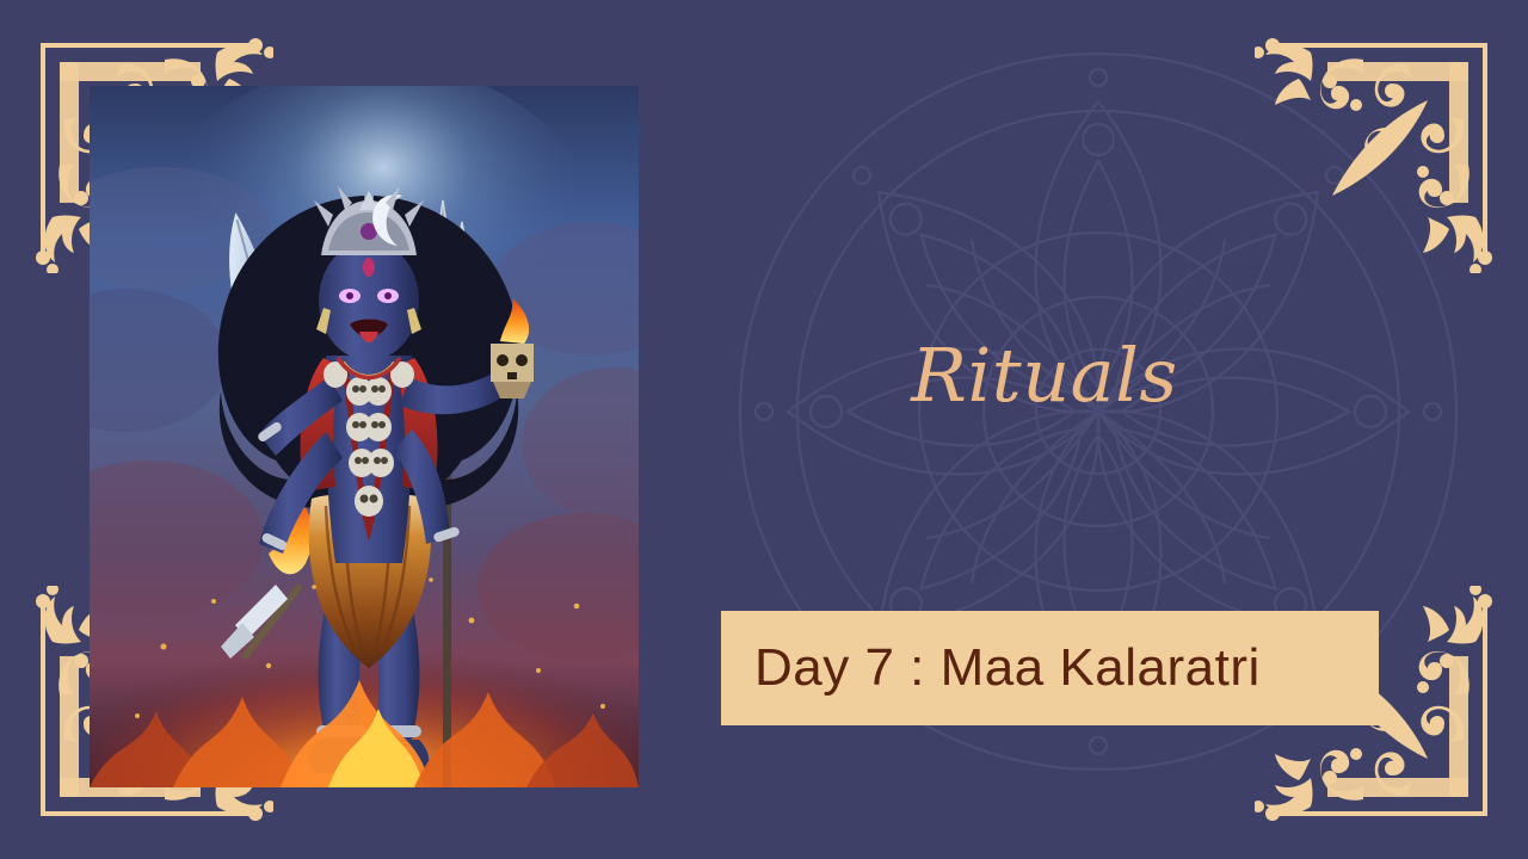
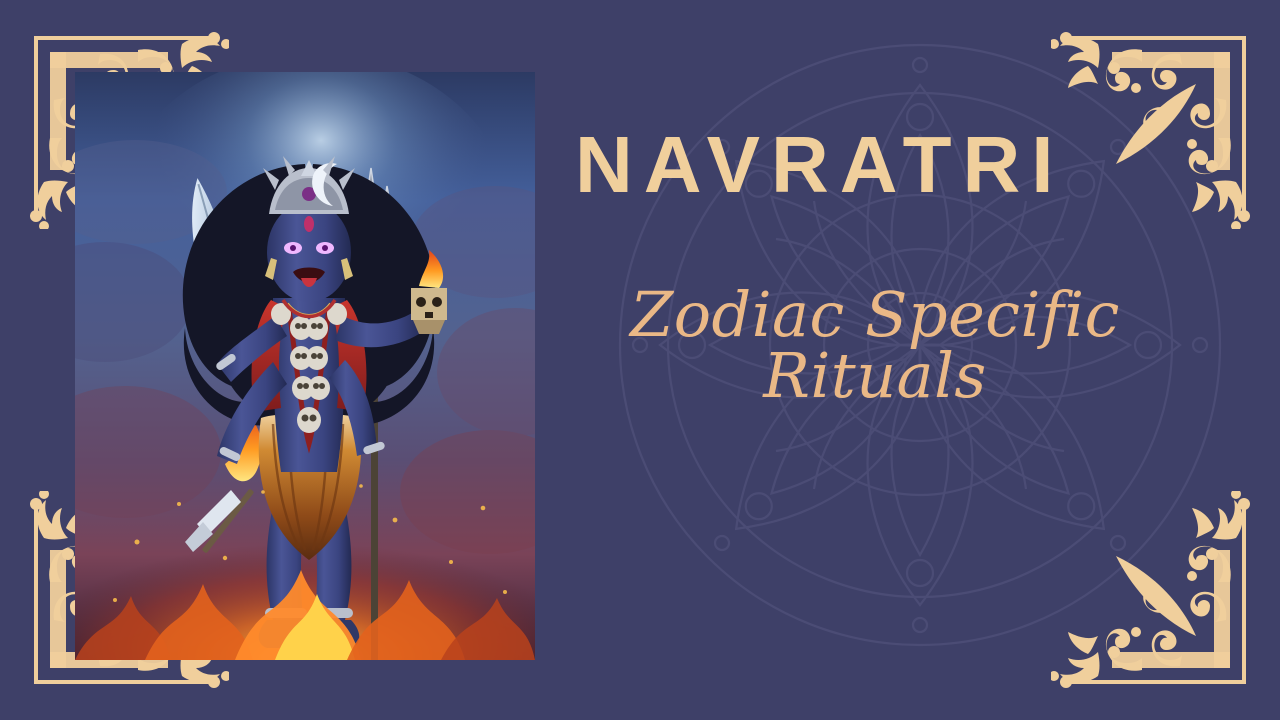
+ NAVRATRI
+ Zodiac Specific
  Rituals
- Day 7 : Maa Kalaratri
